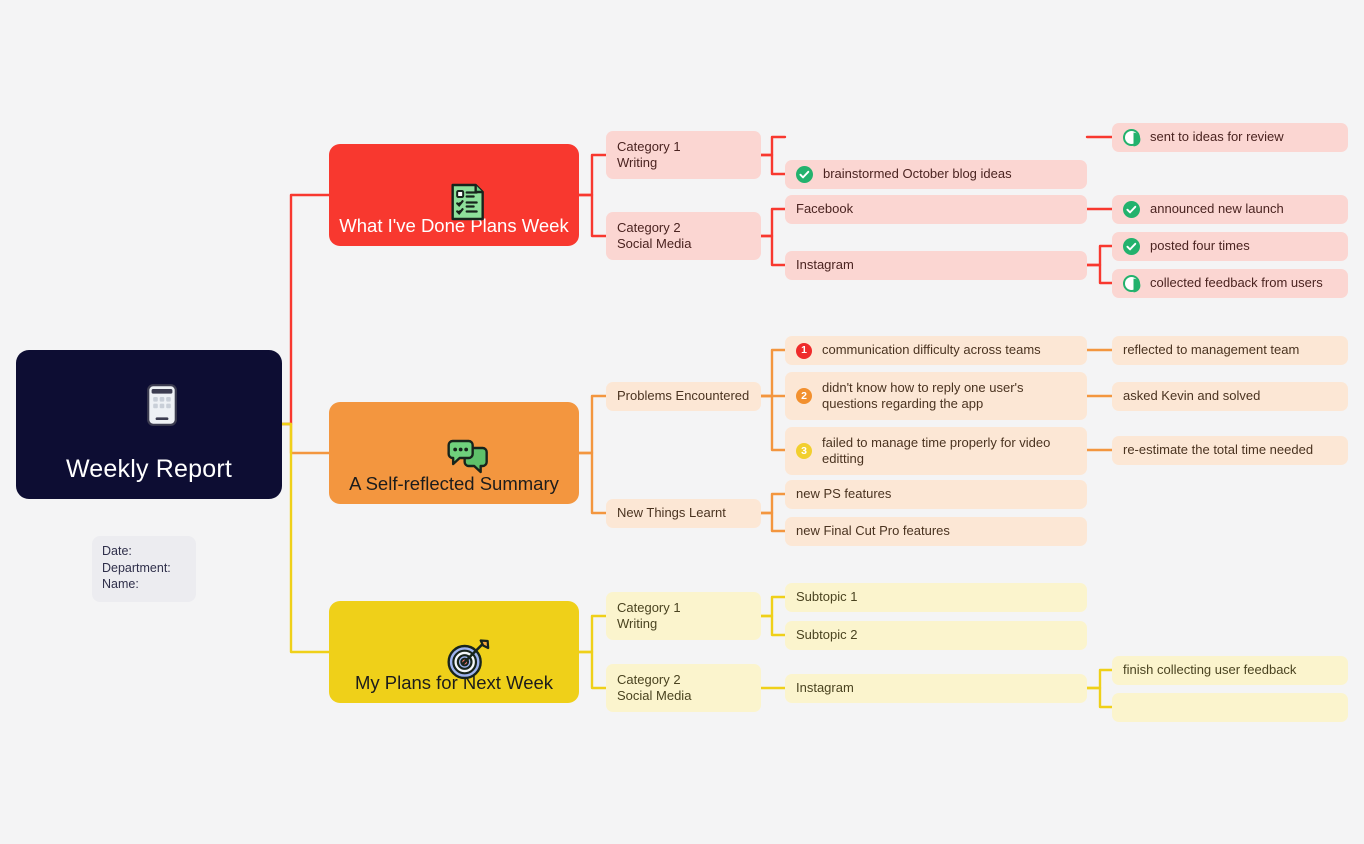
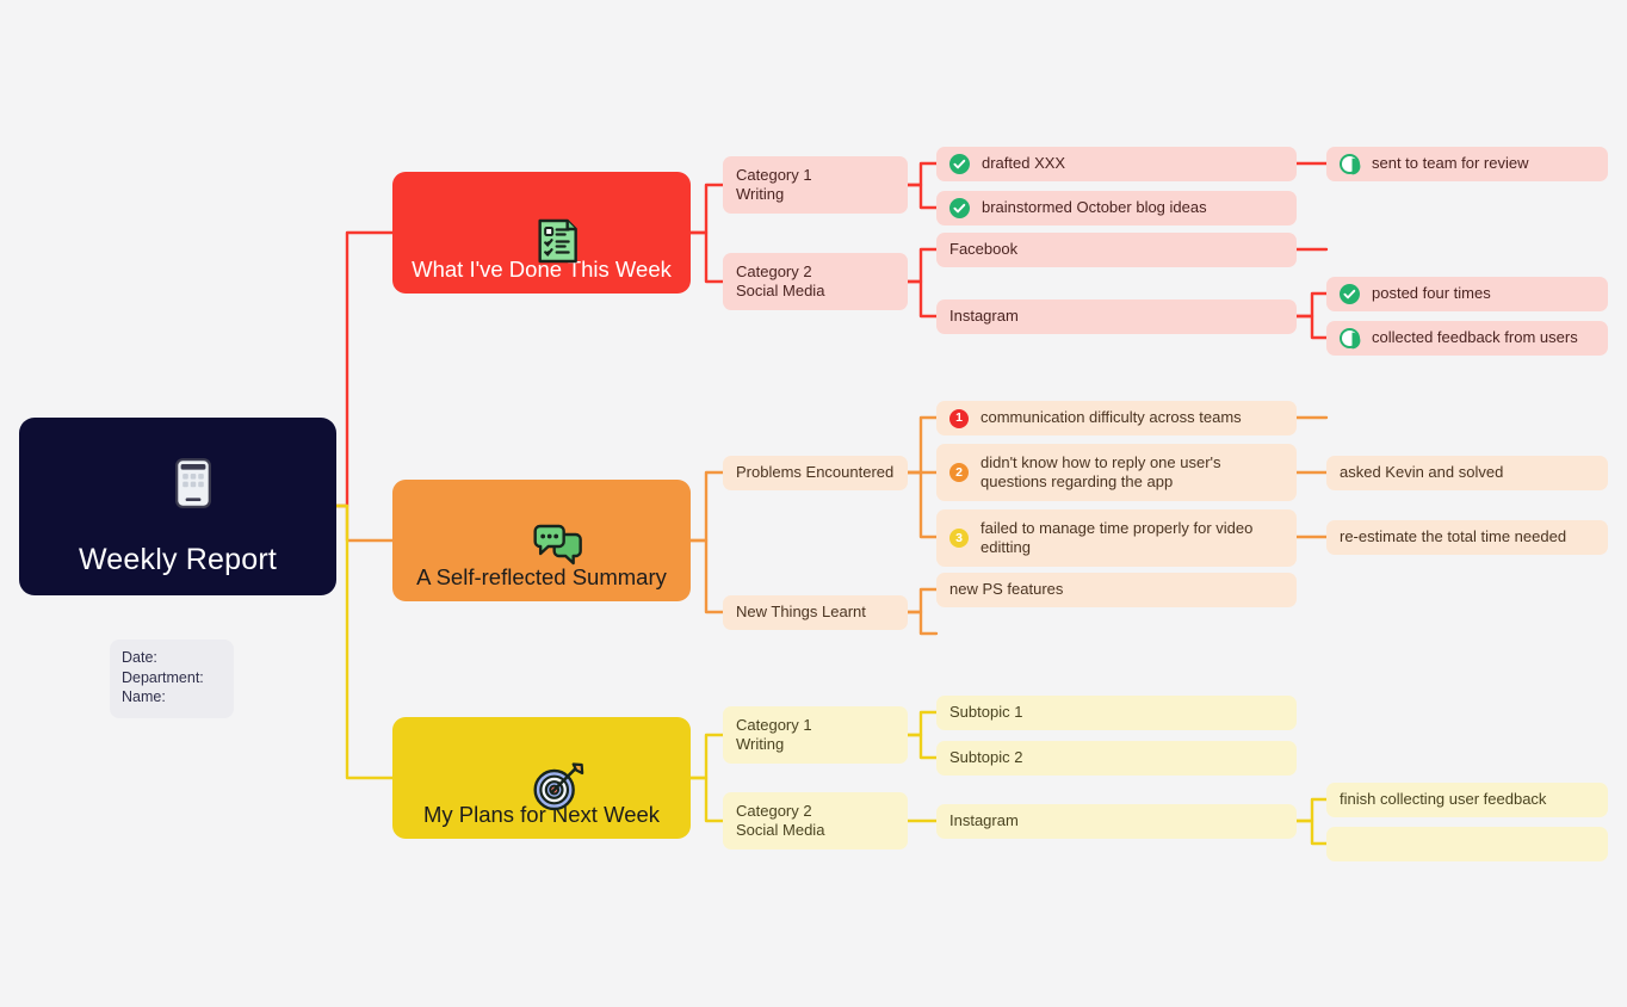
  Weekly Report
  Date:
  Department:
  Name:
- What I've Done Plans Week
+ What I've Done This Week
  Category 1
  Writing
  Category 2
  Social Media
+ drafted XXX
  brainstormed October blog ideas
  Facebook
  Instagram
- sent to ideas for review
+ sent to team for review
- announced new launch
  posted four times
  collected feedback from users
  A Self-reflected Summary
  Problems Encountered
  New Things Learnt
  1
  communication difficulty across teams
  2
  didn't know how to reply one user's
  questions regarding the app
  3
  failed to manage time properly for video
  editting
  new PS features
- new Final Cut Pro features
- reflected to management team
  asked Kevin and solved
  re-estimate the total time needed
  My Plans for Next Week
  Category 1
  Writing
  Category 2
  Social Media
  Subtopic 1
  Subtopic 2
  Instagram
  finish collecting user feedback
